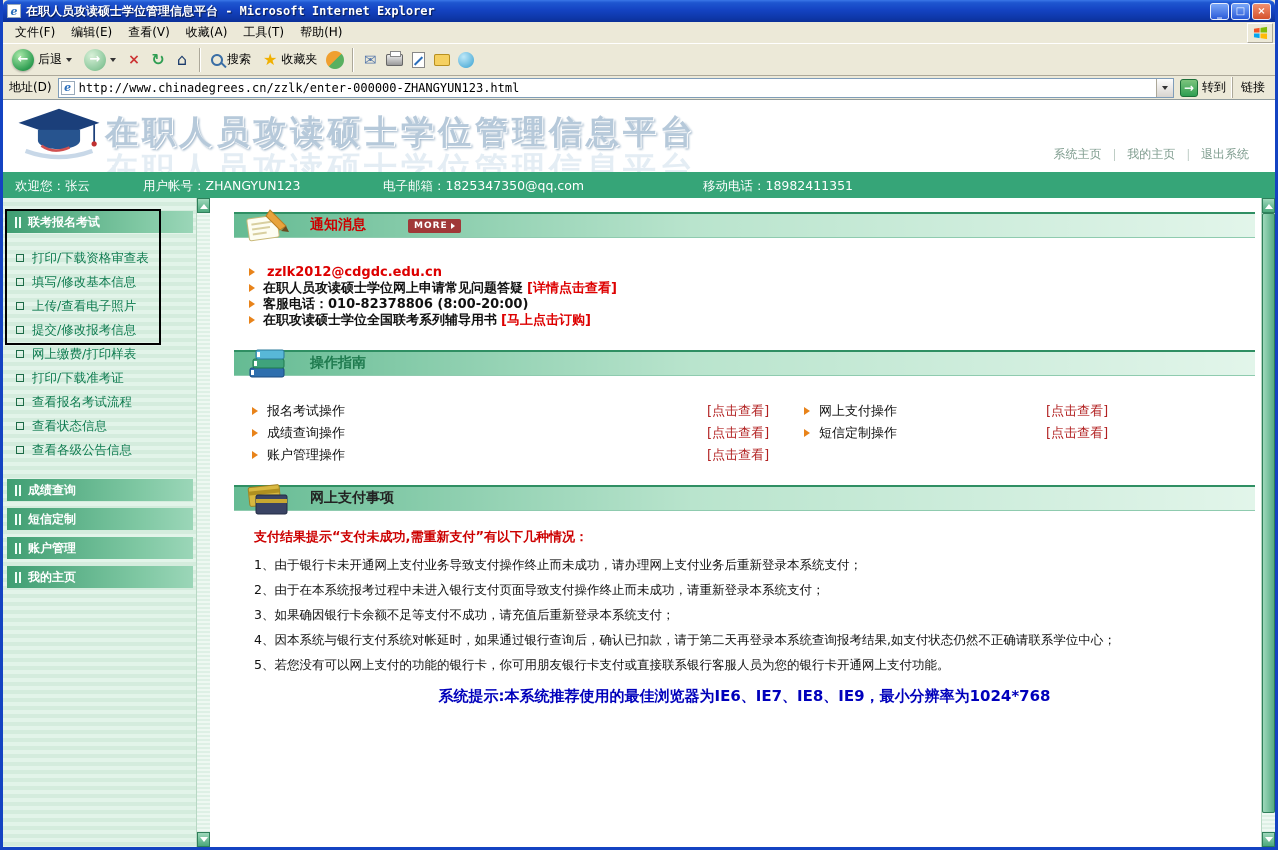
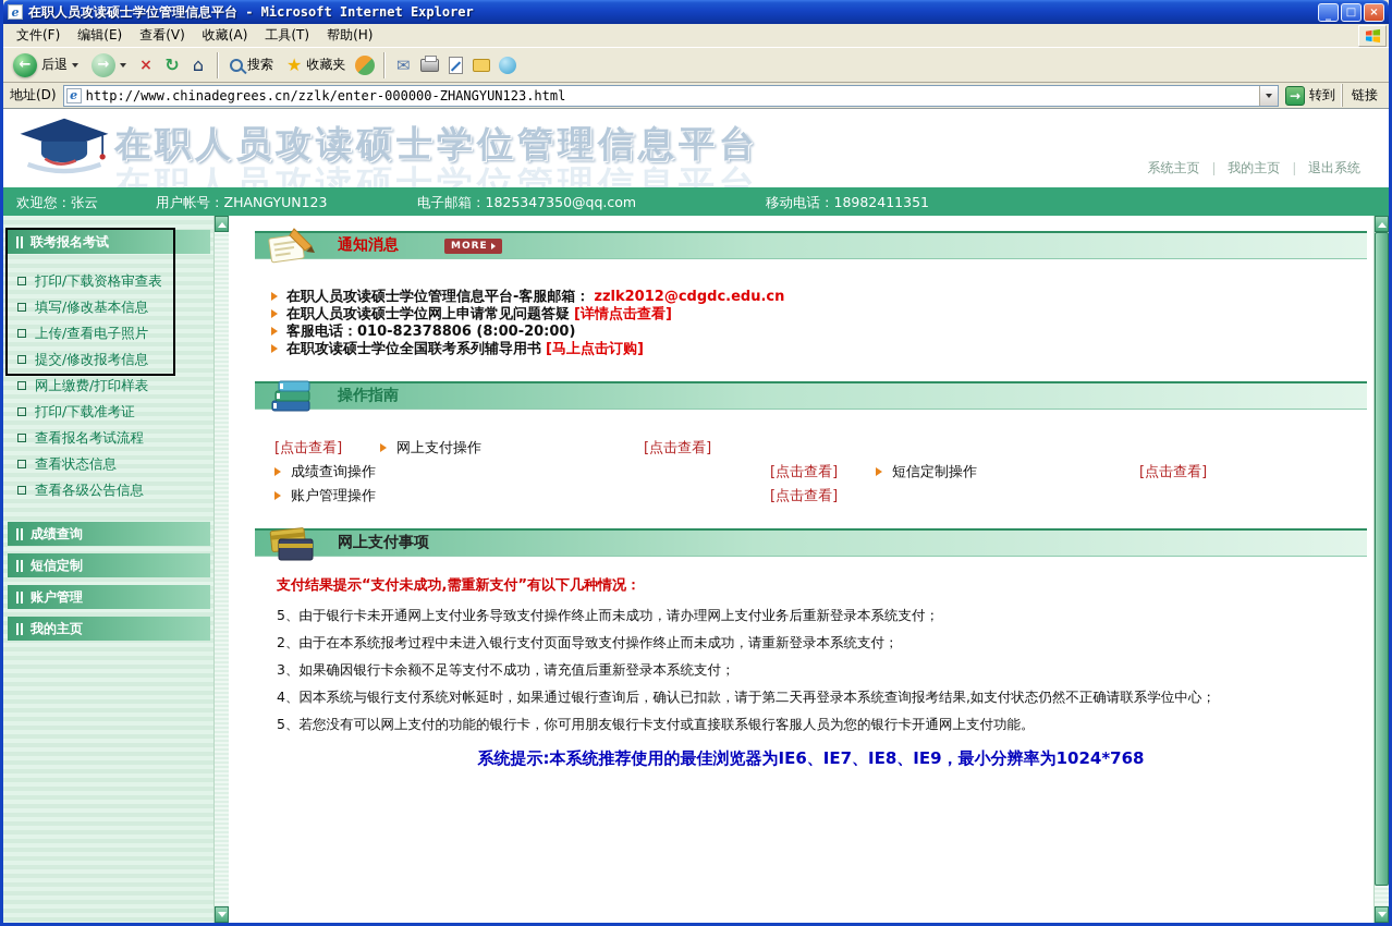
  e
  在职人员攻读硕士学位管理信息平台 - Microsoft Internet Explorer
  _
  □
  ×
  文件(F)
  编辑(E)
  查看(V)
  收藏(A)
  工具(T)
  帮助(H)
  ←
  后退
  →
  ×
  ↻
  ⌂
  搜索
  ★
  收藏夹
  ✉
  地址(D)
  e
  http://www.chinadegrees.cn/zzlk/enter-000000-ZHANGYUN123.html
  →
  转到
  链接
  在职人员攻读硕士学位管理信息平台
  在职人员攻读硕士学位管理信息平台
  系统主页
  ｜
  我的主页
  ｜
  退出系统
  欢迎您：张云
  用户帐号：ZHANGYUN123
  电子邮箱：1825347350@qq.com
  移动电话：18982411351
  联考报名考试
  打印/下载资格审查表
  填写/修改基本信息
  上传/查看电子照片
  提交/修改报考信息
  网上缴费/打印样表
  打印/下载准考证
  查看报名考试流程
  查看状态信息
  查看各级公告信息
  成绩查询
  短信定制
  账户管理
  我的主页
  通知消息
  MORE
+ 在职人员攻读硕士学位管理信息平台-客服邮箱：
  zzlk2012@cdgdc.edu.cn
  在职人员攻读硕士学位网上申请常见问题答疑
  [详情点击查看]
  客服电话：010-82378806 (8:00-20:00)
  在职攻读硕士学位全国联考系列辅导用书
  [马上点击订购]
  操作指南
- 报名考试操作
  [点击查看]
  网上支付操作
  [点击查看]
  成绩查询操作
  [点击查看]
  短信定制操作
  [点击查看]
  账户管理操作
  [点击查看]
  网上支付事项
  支付结果提示“支付未成功,需重新支付”有以下几种情况：
- 1、由于银行卡未开通网上支付业务导致支付操作终止而未成功，请办理网上支付业务后重新登录本系统支付；
+ 5、由于银行卡未开通网上支付业务导致支付操作终止而未成功，请办理网上支付业务后重新登录本系统支付；
  2、由于在本系统报考过程中未进入银行支付页面导致支付操作终止而未成功，请重新登录本系统支付；
  3、如果确因银行卡余额不足等支付不成功，请充值后重新登录本系统支付；
  4、因本系统与银行支付系统对帐延时，如果通过银行查询后，确认已扣款，请于第二天再登录本系统查询报考结果,如支付状态仍然不正确请联系学位中心；
  5、若您没有可以网上支付的功能的银行卡，你可用朋友银行卡支付或直接联系银行客服人员为您的银行卡开通网上支付功能。
  系统提示:本系统推荐使用的最佳浏览器为IE6、IE7、IE8、IE9，最小分辨率为1024*768
